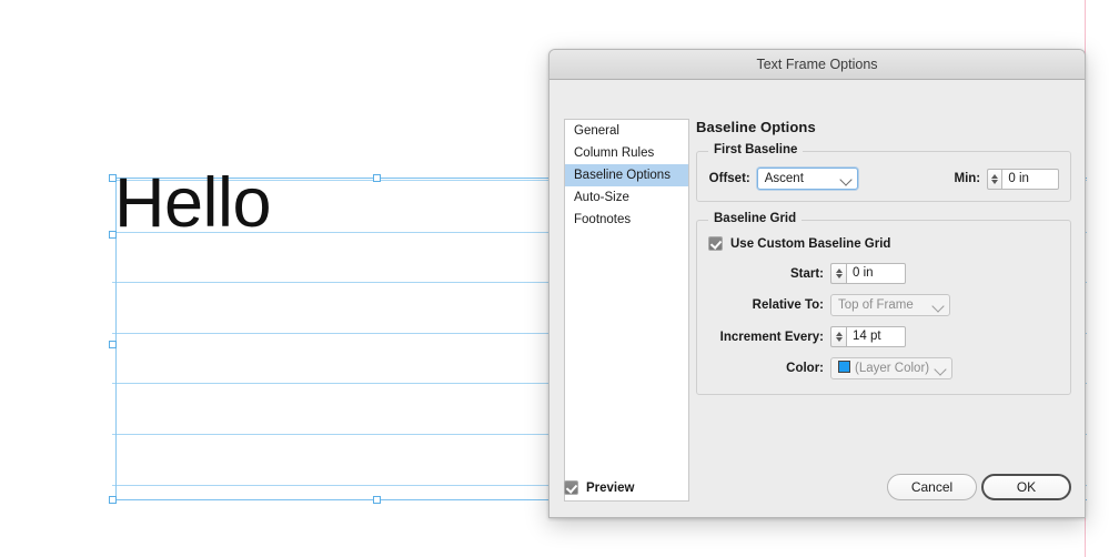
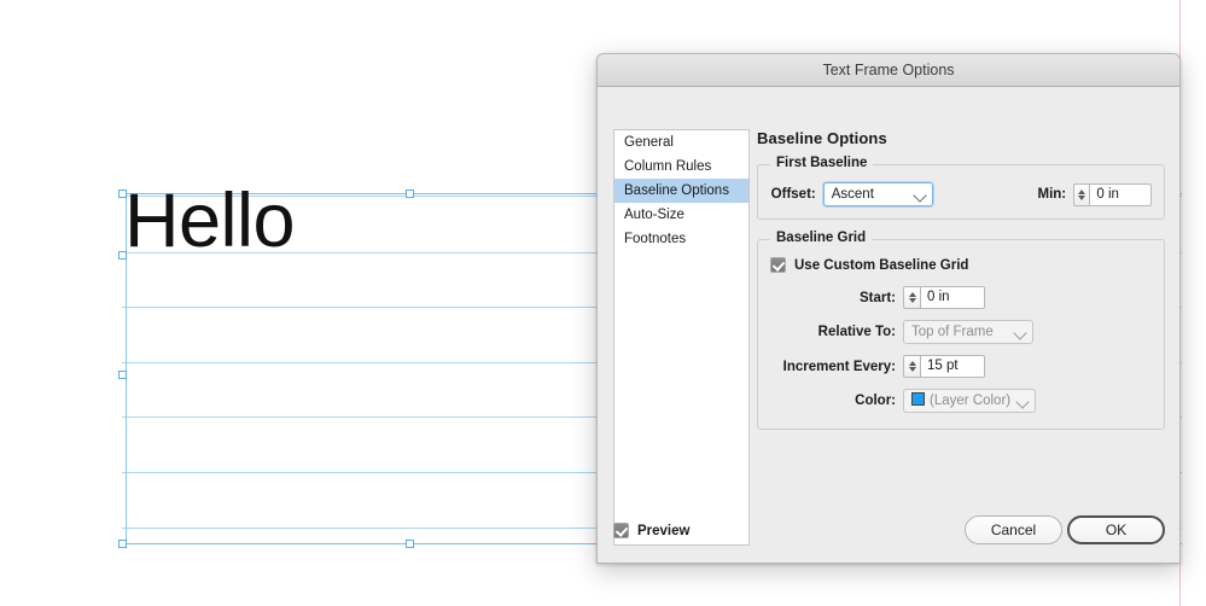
  Hello
  Text Frame Options
  General
  Column Rules
  Baseline Options
  Auto-Size
  Footnotes
  Baseline Options
  First Baseline
  Offset:
  Ascent
  Min:
  0 in
  Baseline Grid
  Use Custom Baseline Grid
  Start:
  0 in
  Relative To:
  Top of Frame
  Increment Every:
- 14 pt
+ 15 pt
  Color:
  (Layer Color)
  Preview
  Cancel
  OK
